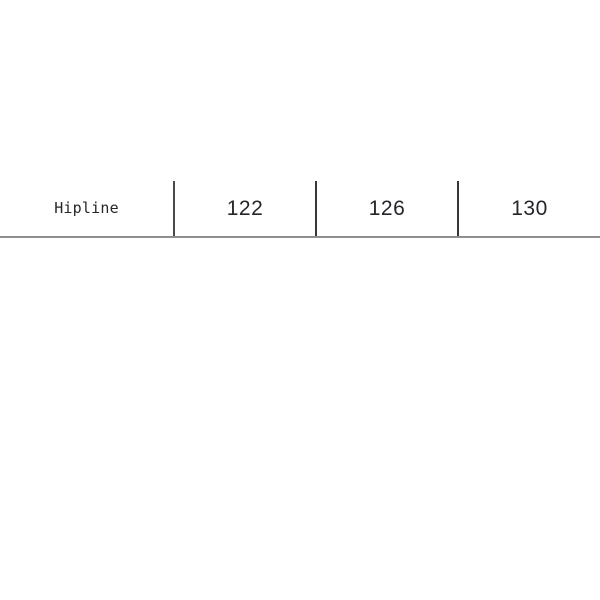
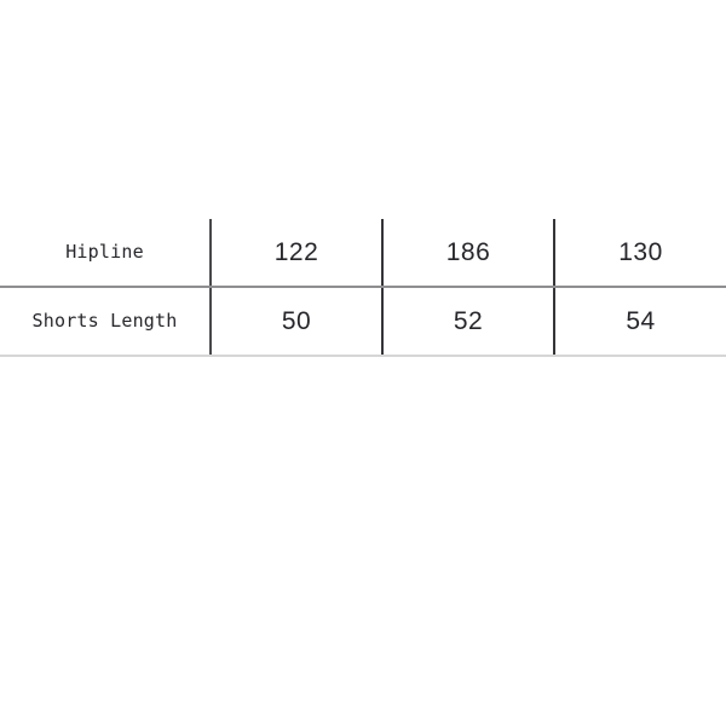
- Hipline	122	126	130
+ Hipline	122	186	130
+ Shorts Length	50	52	54
